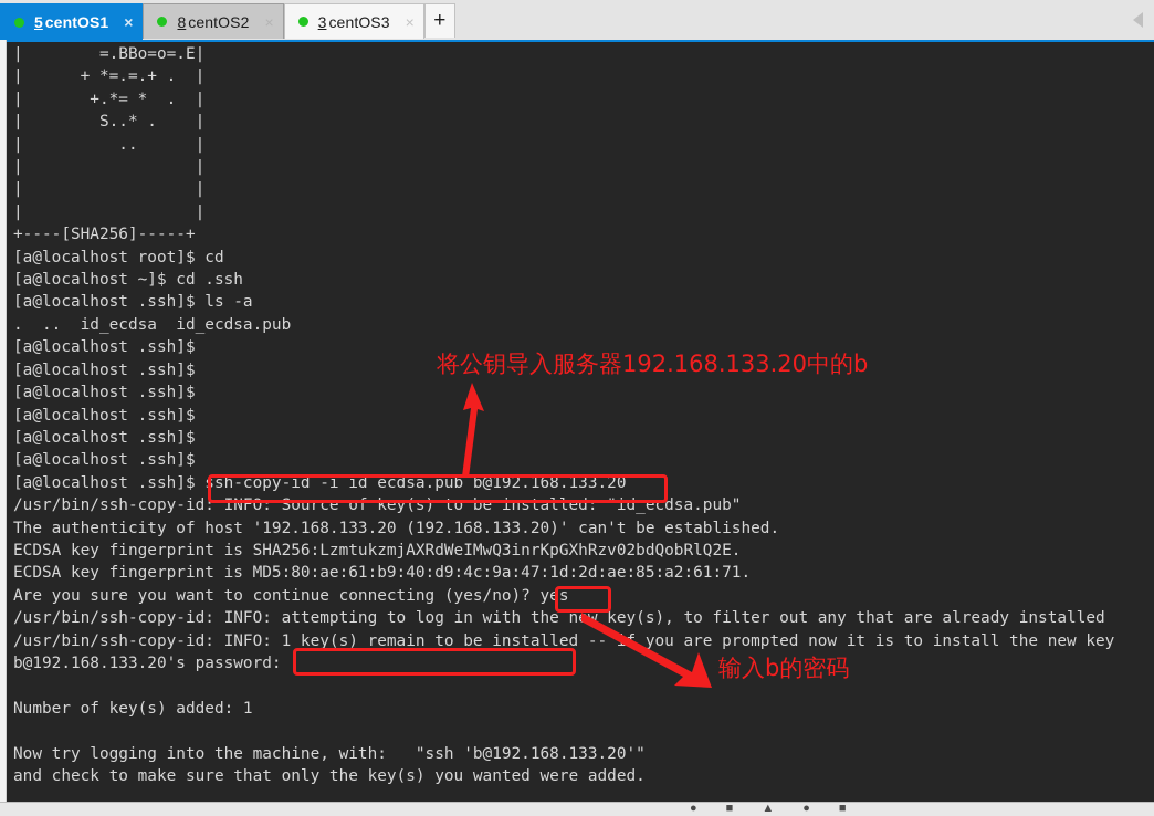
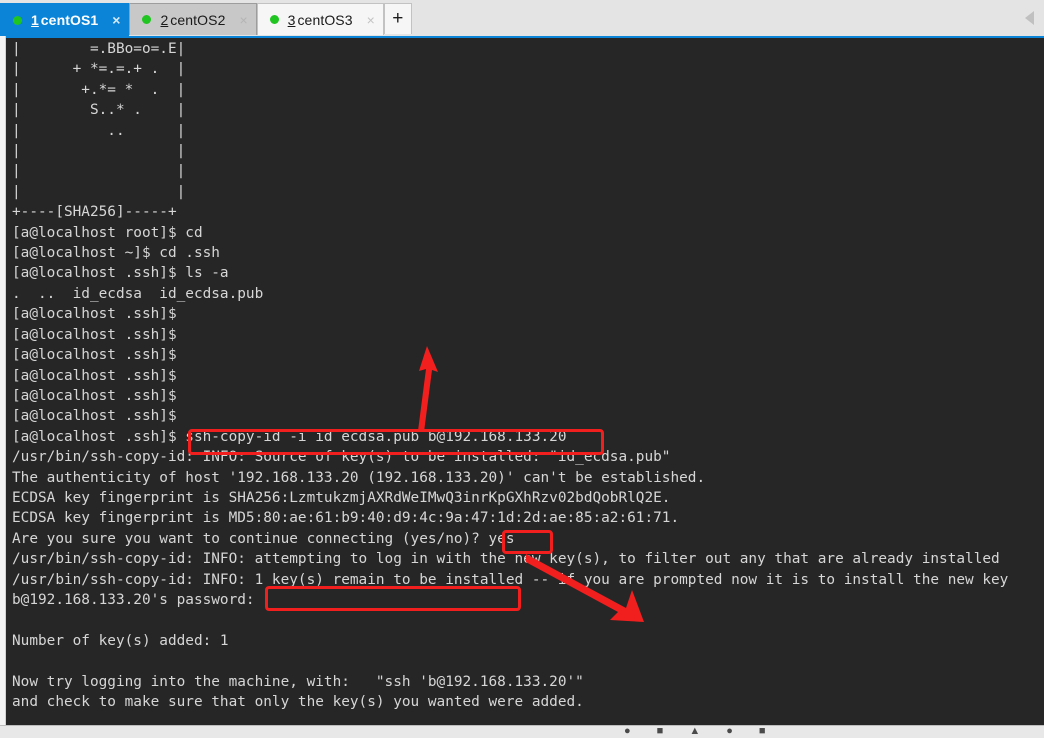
- 5
+ 1
  centOS1
  ×
- 8
+ 2
  centOS2
  3
  centOS3
  ×
  +
  | =.BBo=o=.E|
  | + *=.=.+ . |
  | +.*= * . |
  | S..* . |
  | .. |
  | |
  | |
  | |
  +----[SHA256]-----+
  [a@localhost root]$ cd
  [a@localhost ~]$ cd .ssh
  [a@localhost .ssh]$ ls -a
  . .. id_ecdsa id_ecdsa.pub
  [a@localhost .ssh]$
  [a@localhost .ssh]$
  [a@localhost .ssh]$
  [a@localhost .ssh]$
  [a@localhost .ssh]$
  [a@localhost .ssh]$
  [a@localhost .ssh]$ ssh-copy-id -i id ecdsa.pub b@192.168.133.20
  /usr/bin/ssh-copy-id: INFO: Source of key(s) to be installed: "id_ecdsa.pub"
  The authenticity of host '192.168.133.20 (192.168.133.20)' can't be established.
  ECDSA key fingerprint is SHA256:LzmtukzmjAXRdWeIMwQ3inrKpGXhRzv02bdQobRlQ2E.
  ECDSA key fingerprint is MD5:80:ae:61:b9:40:d9:4c:9a:47:1d:2d:ae:85:a2:61:71.
  Are you sure you want to continue connecting (yes/no)? yes
  /usr/bin/ssh-copy-id: INFO: attempting to log in with the nw key(s), to filter out any that are already installed
  /usr/bin/ssh-copy-id: INFO: 1 key(s) remain to be installed -- you are prompted now it is to install the new key
  b@192.168.133.20's password:
  Number of key(s) added: 1
  Now try logging into the machine, with: "ssh 'b@192.168.133.20'"
  and check to make sure that only the key(s) you wanted were added.
- 将公钥导入服务器192.168.133.20中的b
- 输入b的密码
  ●
  ■
  ▲
  ●
  ■
